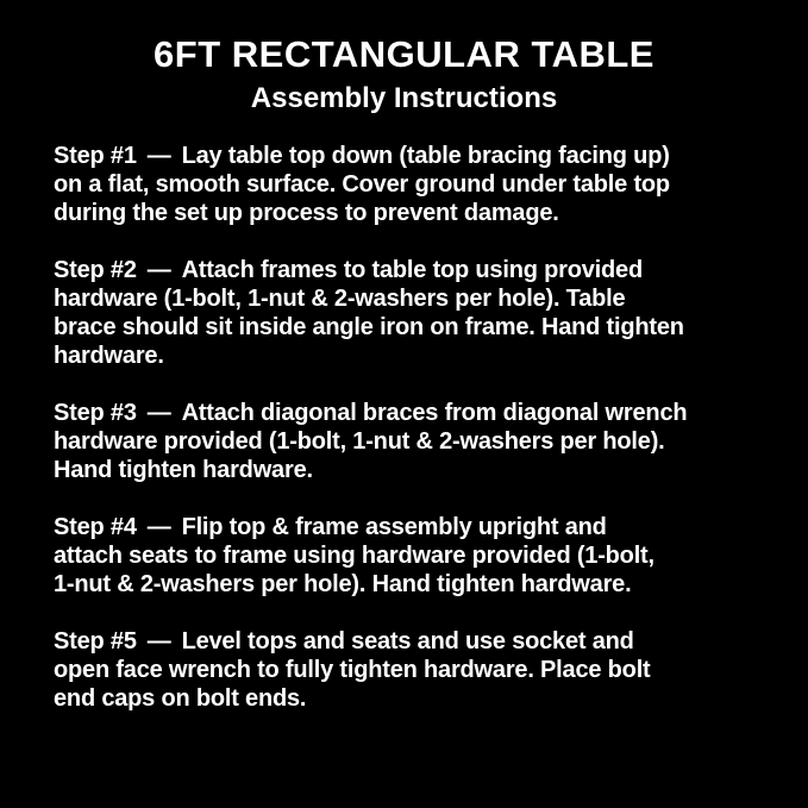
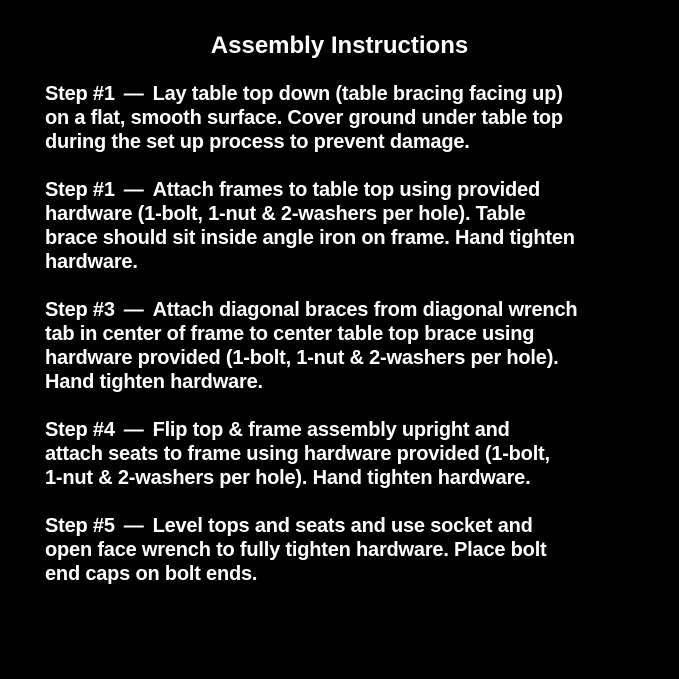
- 6FT RECTANGULAR TABLE
  Assembly Instructions
  Step #1 — Lay table top down (table bracing facing up)
  on a flat, smooth surface. Cover ground under table top
  during the set up process to prevent damage.
- Step #2 — Attach frames to table top using provided
+ Step #1 — Attach frames to table top using provided
  hardware (1-bolt, 1-nut & 2-washers per hole). Table
  brace should sit inside angle iron on frame. Hand tighten
  hardware.
  Step #3 — Attach diagonal braces from diagonal wrench
+ tab in center of frame to center table top brace using
  hardware provided (1-bolt, 1-nut & 2-washers per hole).
  Hand tighten hardware.
  Step #4 — Flip top & frame assembly upright and
  attach seats to frame using hardware provided (1-bolt,
  1-nut & 2-washers per hole). Hand tighten hardware.
  Step #5 — Level tops and seats and use socket and
  open face wrench to fully tighten hardware. Place bolt
  end caps on bolt ends.
